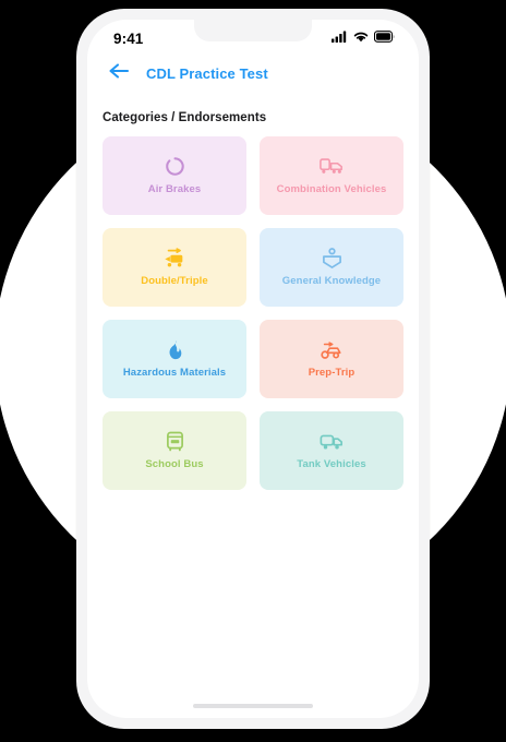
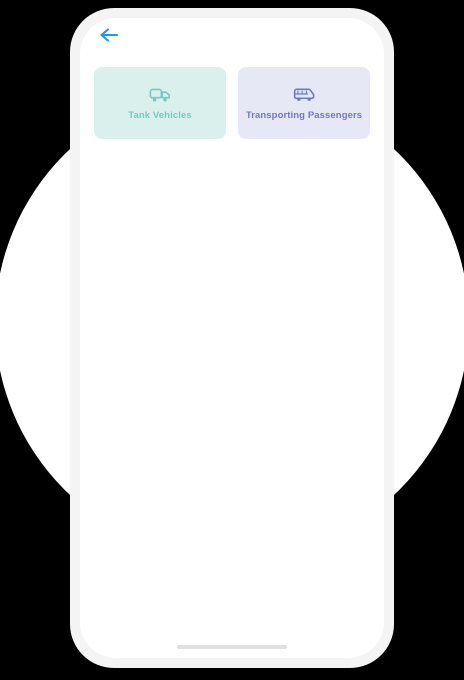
- 9:41
- CDL Practice Test
- Categories / Endorsements
- Air Brakes
- Combination Vehicles
- Double/Triple
- General Knowledge
- Hazardous Materials
- Prep-Trip
- School Bus
  Tank Vehicles
+ Transporting Passengers
